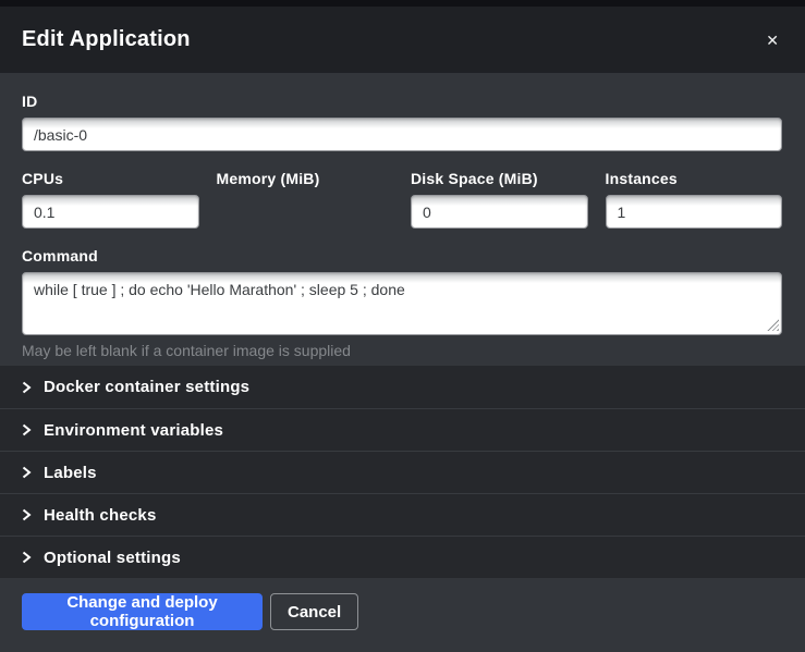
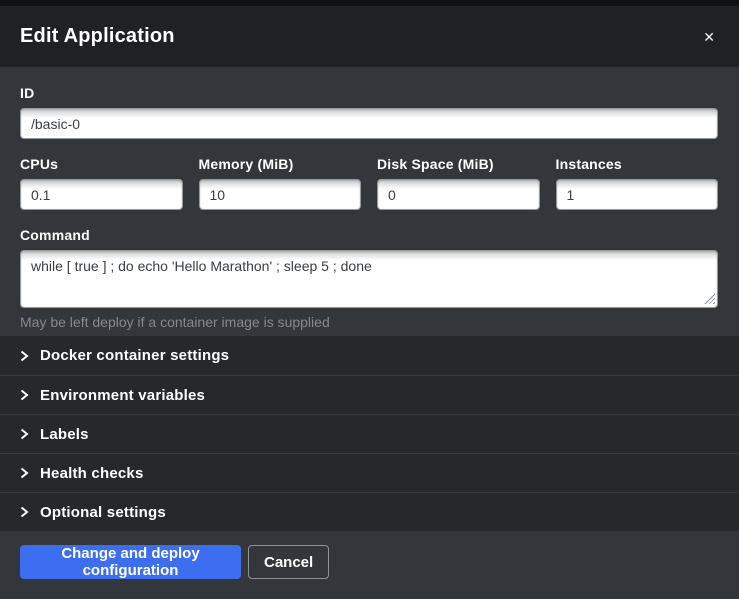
  Edit Application
  ✕
  ID
  /basic-0
  CPUs
  0.1
  Memory (MiB)
+ 10
  Disk Space (MiB)
  0
  Instances
  1
  Command
  while [ true ] ; do echo 'Hello Marathon' ; sleep 5 ; done
- May be left blank if a container image is supplied
+ May be left deploy if a container image is supplied
  Docker container settings
  Environment variables
  Labels
  Health checks
  Optional settings
  Change and deploy configuration
  Cancel
